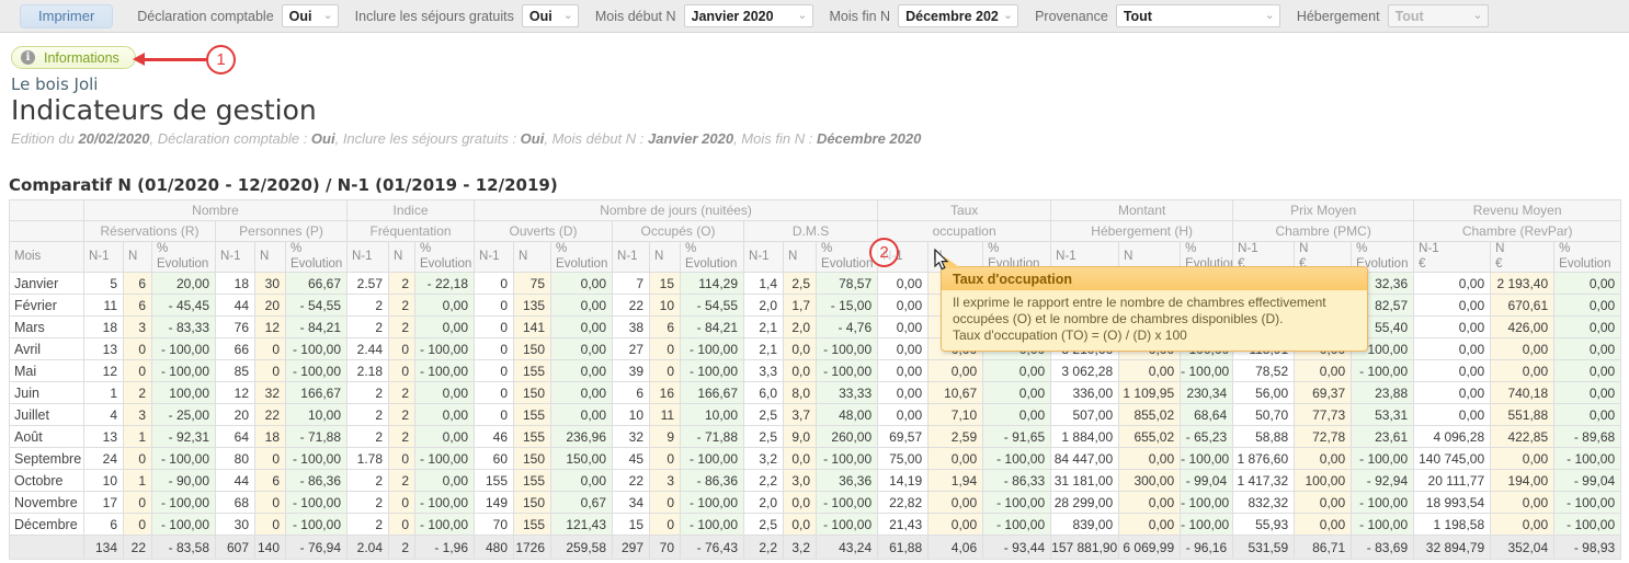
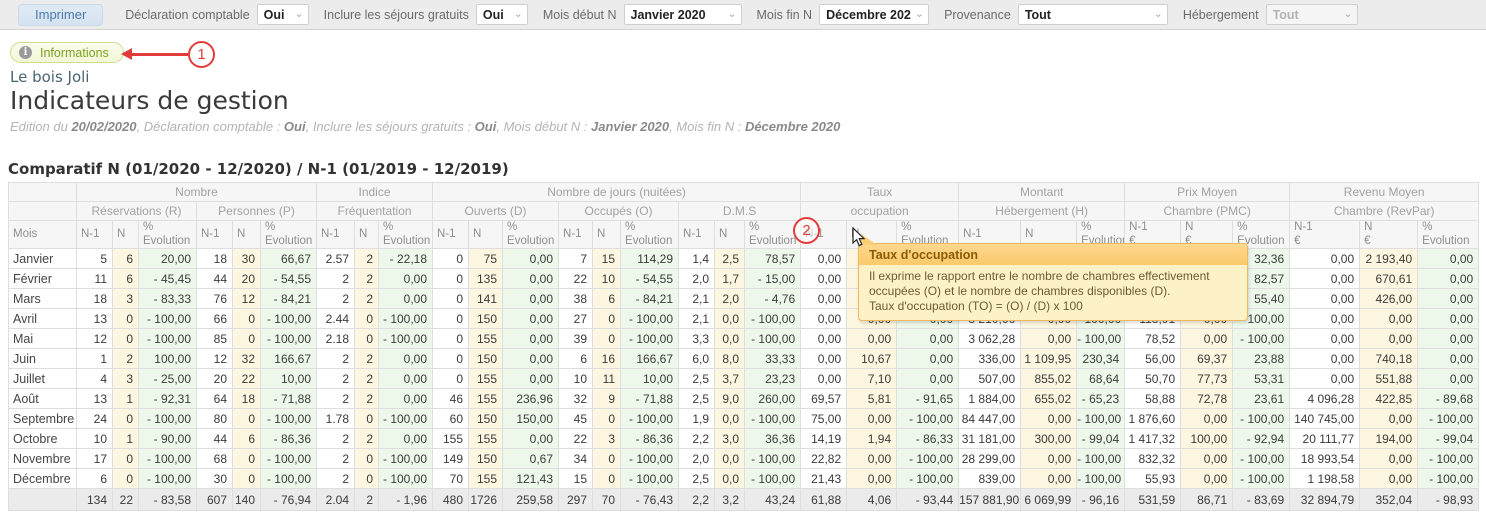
  Imprimer
  Déclaration comptable
  Oui
  ⌄
  Inclure les séjours gratuits
  Oui
  ⌄
  Mois début N
  Janvier 2020
  ⌄
  Mois fin N
  Décembre 202
  ⌄
  Provenance
  Tout
  ⌄
  Hébergement
  Tout
  ⌄
  i
  Informations
  1
  Le bois Joli
  Indicateurs de gestion
  Edition du 20/02/2020, Déclaration comptable : Oui, Inclure les séjours gratuits : Oui, Mois début N : Janvier 2020, Mois fin N : Décembre 2020
  Comparatif N (01/2020 - 12/2020) / N-1 (01/2019 - 12/2019)
  	Nombre	Indice	Nombre de jours (nuitées)	Taux	Montant	Prix Moyen	Revenu Moyen
  	Réservations (R)	Personnes (P)	Fréquentation	Ouverts (D)	Occupés (O)	D.M.S	occupation	Hébergement (H)	Chambre (PMC)	Chambre (RevPar)
  Mois	N-1	N	% Evolution	N-1	N	% Evolution	N-1	N	% Evolution	N-1	N	% Evolution	N-1	N	% Evolution	N-1	N	% Evolution	N-1		% Evolution	N-1	N	% Evolutio	N-1 €	N €	% Evolution	N-1 €	N €	% Evolution
  Janvier	5	6	20,00	18	30	66,67	2.57	2	- 22,18	0	75	0,00	7	15	114,29	1,4	2,5	78,57	0,00								32,36	0,00	2 193,40	0,00
  Février	11	6	- 45,45	44	20	- 54,55	2	2	0,00	0	135	0,00	22	10	- 54,55	2,0	1,7	- 15,00	0,00								82,57	0,00	670,61	0,00
  Mars	18	3	- 83,33	76	12	- 84,21	2	2	0,00	0	141	0,00	38	6	- 84,21	2,1	2,0	- 4,76	0,00								55,40	0,00	426,00	0,00
  Avril	13	0	- 100,00	66	0	- 100,00	2.44	0	- 100,00	0	150	0,00	27	0	- 100,00	2,1	0,0	- 100,00	0,00								100,00	0,00	0,00	0,00
  Mai	12	0	- 100,00	85	0	- 100,00	2.18	0	- 100,00	0	155	0,00	39	0	- 100,00	3,3	0,0	- 100,00	0,00	0,00	0,00	3 062,28	0,00	- 100,00	78,52	0,00	- 100,00	0,00	0,00	0,00
  Juin	1	2	100,00	12	32	166,67	2	2	0,00	0	150	0,00	6	16	166,67	6,0	8,0	33,33	0,00	10,67	0,00	336,00	1 109,95	230,34	56,00	69,37	23,88	0,00	740,18	0,00
- Juillet	4	3	- 25,00	20	22	10,00	2	2	0,00	0	155	0,00	10	11	10,00	2,5	3,7	48,00	0,00	7,10	0,00	507,00	855,02	68,64	50,70	77,73	53,31	0,00	551,88	0,00
+ Juillet	4	3	- 25,00	20	22	10,00	2	2	0,00	0	155	0,00	10	11	10,00	2,5	3,7	23,23	0,00	7,10	0,00	507,00	855,02	68,64	50,70	77,73	53,31	0,00	551,88	0,00
- Août	13	1	- 92,31	64	18	- 71,88	2	2	0,00	46	155	236,96	32	9	- 71,88	2,5	9,0	260,00	69,57	2,59	- 91,65	1 884,00	655,02	- 65,23	58,88	72,78	23,61	4 096,28	422,85	- 89,68
+ Août	13	1	- 92,31	64	18	- 71,88	2	2	0,00	46	155	236,96	32	9	- 71,88	2,5	9,0	260,00	69,57	5,81	- 91,65	1 884,00	655,02	- 65,23	58,88	72,78	23,61	4 096,28	422,85	- 89,68
- Septembre	24	0	- 100,00	80	0	- 100,00	1.78	0	- 100,00	60	150	150,00	45	0	- 100,00	3,2	0,0	- 100,00	75,00	0,00	- 100,00	84 447,00	0,00	- 100,00	1 876,60	0,00	- 100,00	140 745,00	0,00	- 100,00
+ Septembre	24	0	- 100,00	80	0	- 100,00	1.78	0	- 100,00	60	150	150,00	45	0	- 100,00	1,9	0,0	- 100,00	75,00	0,00	- 100,00	84 447,00	0,00	- 100,00	1 876,60	0,00	- 100,00	140 745,00	0,00	- 100,00
  Octobre	10	1	- 90,00	44	6	- 86,36	2	2	0,00	155	155	0,00	22	3	- 86,36	2,2	3,0	36,36	14,19	1,94	- 86,33	31 181,00	300,00	- 99,04	1 417,32	100,00	- 92,94	20 111,77	194,00	- 99,04
  Novembre	17	0	- 100,00	68	0	- 100,00	2	0	- 100,00	149	150	0,67	34	0	- 100,00	2,0	0,0	- 100,00	22,82	0,00	- 100,00	28 299,00	0,00	- 100,00	832,32	0,00	- 100,00	18 993,54	0,00	- 100,00
  Décembre	6	0	- 100,00	30	0	- 100,00	2	0	- 100,00	70	155	121,43	15	0	- 100,00	2,5	0,0	- 100,00	21,43	0,00	- 100,00	839,00	0,00	- 100,00	55,93	0,00	- 100,00	1 198,58	0,00	- 100,00
  	134	22	- 83,58	607	140	- 76,94	2.04	2	- 1,96	480	1726	259,58	297	70	- 76,43	2,2	3,2	43,24	61,88	4,06	- 93,44	157 881,90	6 069,99	- 96,16	531,59	86,71	- 83,69	32 894,79	352,04	- 98,93
  2
  Taux d'occupation
  Il exprime le rapport entre le nombre de chambres effectivement
  occupées (O) et le nombre de chambres disponibles (D).
  Taux d'occupation (TO) = (O) / (D) x 100
